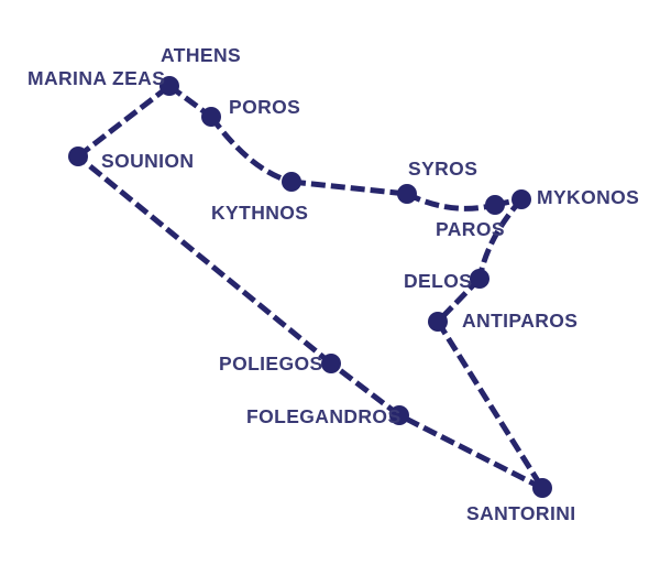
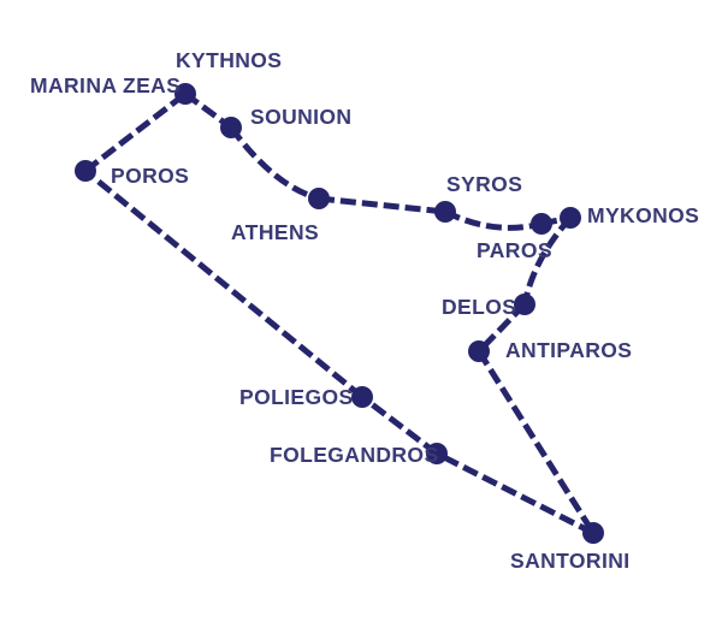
  MARINA ZEAS
- ATHENS
+ KYTHNOS
- POROS
+ SOUNION
- KYTHNOS
+ ATHENS
  SYROS
  PAROS
  MYKONOS
  DELOS
  ANTIPAROS
- SOUNION
+ POROS
  POLIEGOS
  FOLEGANDROS
  SANTORINI
